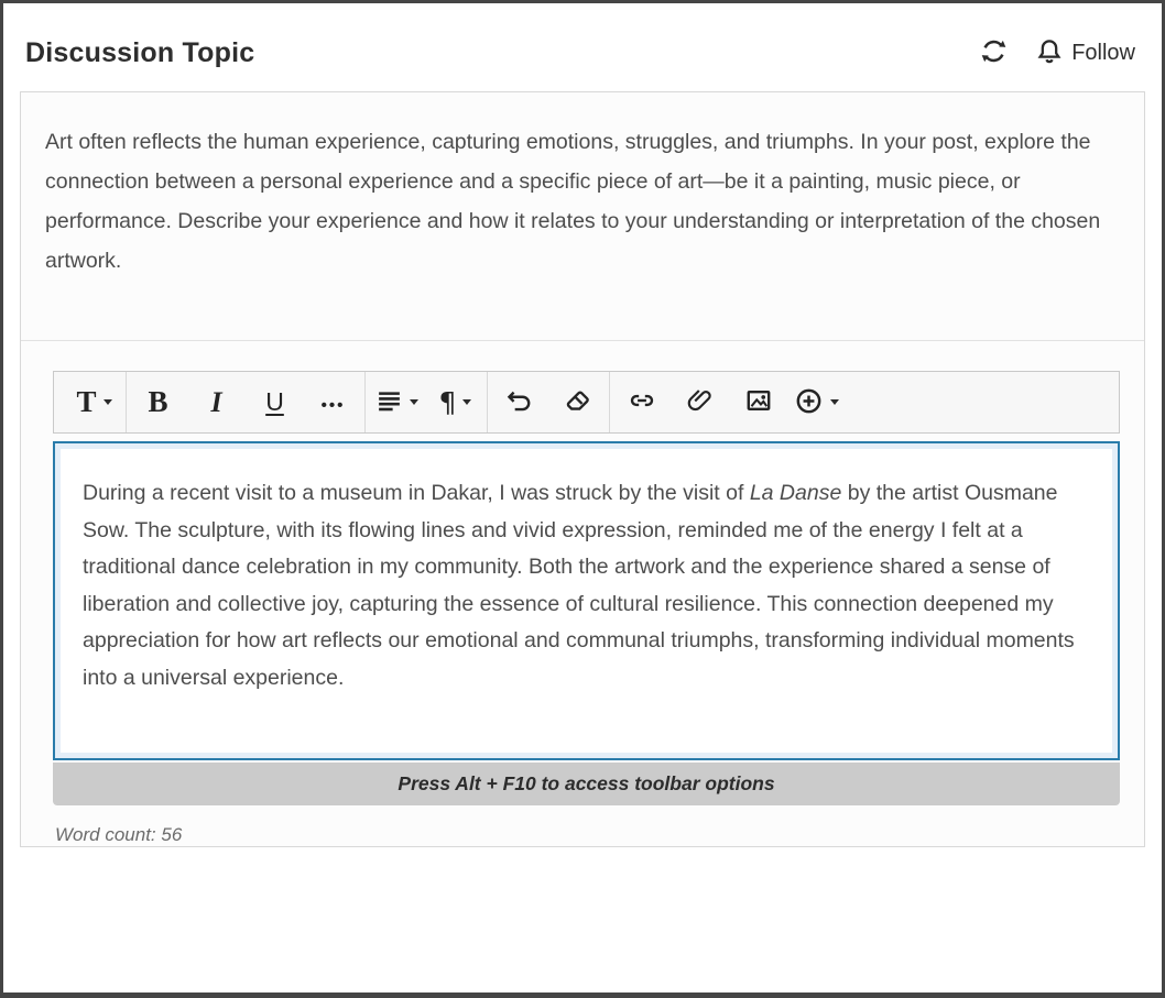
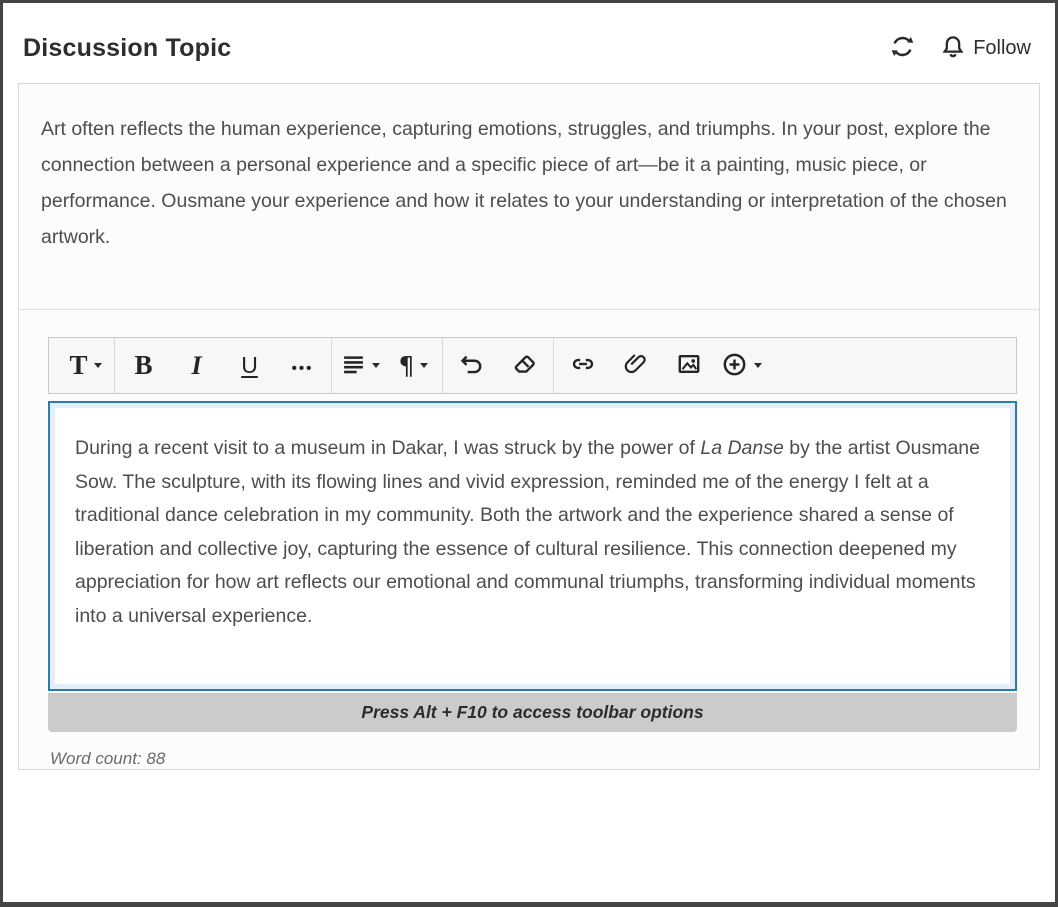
  Discussion Topic
  Follow
- Art often reflects the human experience, capturing emotions, struggles, and triumphs. In your post, explore the connection between a personal experience and a specific piece of art—be it a painting, music piece, or performance. Describe your experience and how it relates to your understanding or interpretation of the chosen artwork.
+ Art often reflects the human experience, capturing emotions, struggles, and triumphs. In your post, explore the connection between a personal experience and a specific piece of art—be it a painting, music piece, or performance. Ousmane your experience and how it relates to your understanding or interpretation of the chosen artwork.
  T
  B
  I
  U
  •••
  ¶
- During a recent visit to a museum in Dakar, I was struck by the visit of La Danse by the artist Ousmane Sow. The sculpture, with its flowing lines and vivid expression, reminded me of the energy I felt at a traditional dance celebration in my community. Both the artwork and the experience shared a sense of liberation and collective joy, capturing the essence of cultural resilience. This connection deepened my appreciation for how art reflects our emotional and communal triumphs, transforming individual moments into a universal experience.
+ During a recent visit to a museum in Dakar, I was struck by the power of La Danse by the artist Ousmane Sow. The sculpture, with its flowing lines and vivid expression, reminded me of the energy I felt at a traditional dance celebration in my community. Both the artwork and the experience shared a sense of liberation and collective joy, capturing the essence of cultural resilience. This connection deepened my appreciation for how art reflects our emotional and communal triumphs, transforming individual moments into a universal experience.
  Press Alt + F10 to access toolbar options
- Word count: 56
+ Word count: 88
